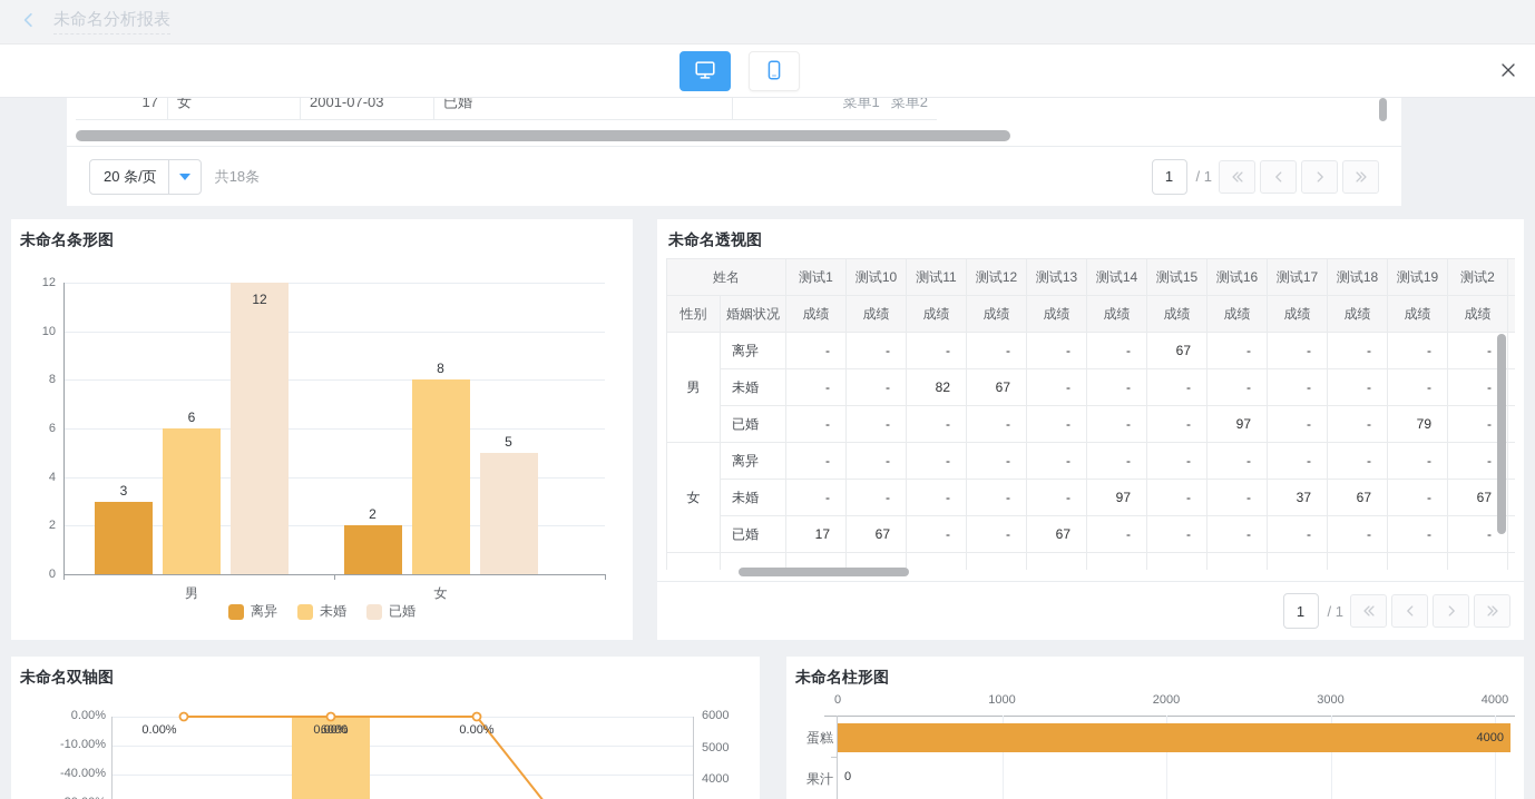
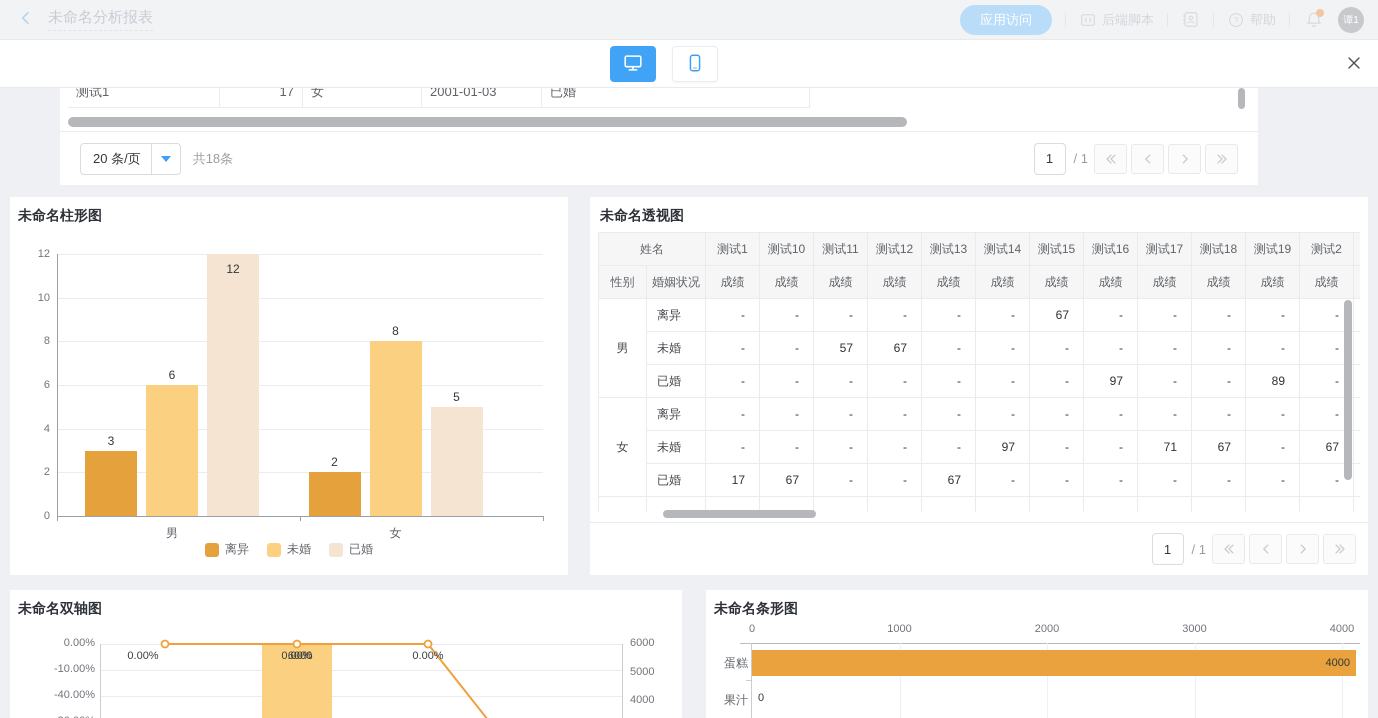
  未命名分析报表
+ 应用访问
+ 后端脚本
+ 帮助
+ 谭1
+ 测试1
  17
  女
- 2001-07-03
+ 2001-01-03
  已婚
- 菜单1 菜单2
  20 条/页
  共18条
  1
  / 1
- 未命名条形图
+ 未命名柱形图
  0
  2
  4
  6
  8
  10
  12
  3
  6
  12
  男
  2
  8
  5
  女
  离异
  未婚
  已婚
  未命名透视图
  姓名	测试1	测试10	测试11	测试12	测试13	测试14	测试15	测试16	测试17	测试18	测试19	测试2
  性别	婚姻状况	成绩	成绩	成绩	成绩	成绩	成绩	成绩	成绩	成绩	成绩	成绩	成绩
  男	离异	-	-	-	-	-	-	67	-	-	-	-	-
- 未婚	-	-	82	67	-	-	-	-	-	-	-	-
+ 未婚	-	-	57	67	-	-	-	-	-	-	-	-
- 已婚	-	-	-	-	-	-	-	97	-	-	79	-
+ 已婚	-	-	-	-	-	-	-	97	-	-	89	-
  女	离异	-	-	-	-	-	-	-	-	-	-	-	-
- 未婚	-	-	-	-	-	97	-	-	37	67	-	67
+ 未婚	-	-	-	-	-	97	-	-	71	67	-	67
  已婚	17	67	-	-	67	-	-	-	-	-	-	-
  1
  / 1
  未命名双轴图
  0.00%
  -10.00%
  -40.00%
  6000
  5000
  4000
  0.00%
  0.00%
  6000
  0.00%
- 未命名柱形图
+ 未命名条形图
  0
  1000
  2000
  3000
  4000
  蛋糕
  果汁
  4000
  0
